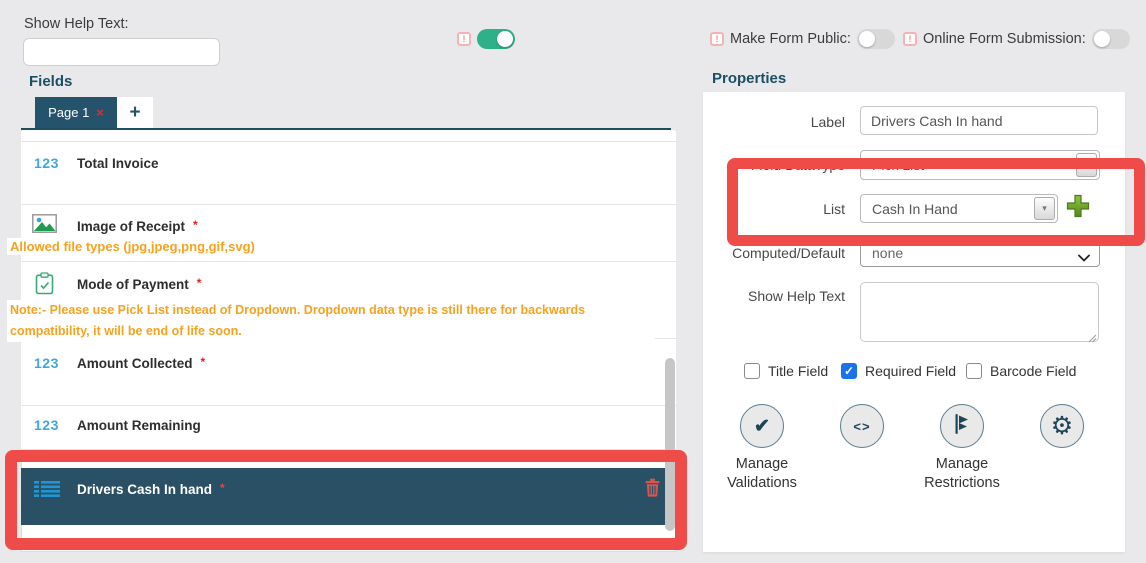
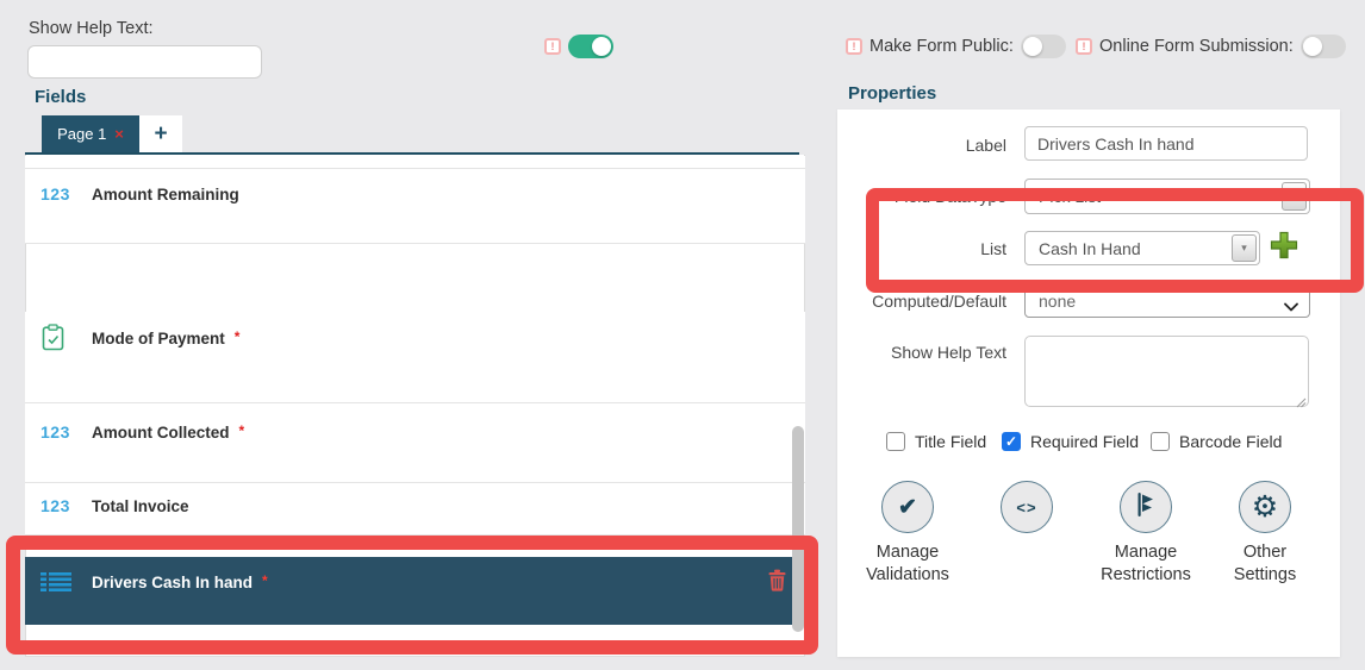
  Show Help Text:
  !
  !
  Make Form Public:
  !
  Online Form Submission:
  Fields
  Page 1
  ×
  +
  123
- Total Invoice
+ Amount Remaining
- Image of Receipt *
- Allowed file types (jpg,jpeg,png,gif,svg)
  Mode of Payment *
- Note:- Please use Pick List instead of Dropdown. Dropdown data type is still there for backwards compatibility, it will be end of life soon.
  123
  Amount Collected *
  123
- Amount Remaining
+ Total Invoice
  Drivers Cash In hand *
  Properties
  Label
  Drivers Cash In hand
  Field DataType
  Pick List
  ▾
  List
  Cash In Hand
  ▾
  Computed/Default
  none
  Show Help Text
  Title Field
  ✓
  Required Field
  Barcode Field
  ✔
  Manage
  Validations
  <>
  Manage
  Restrictions
  ⚙
+ Other
+ Settings
